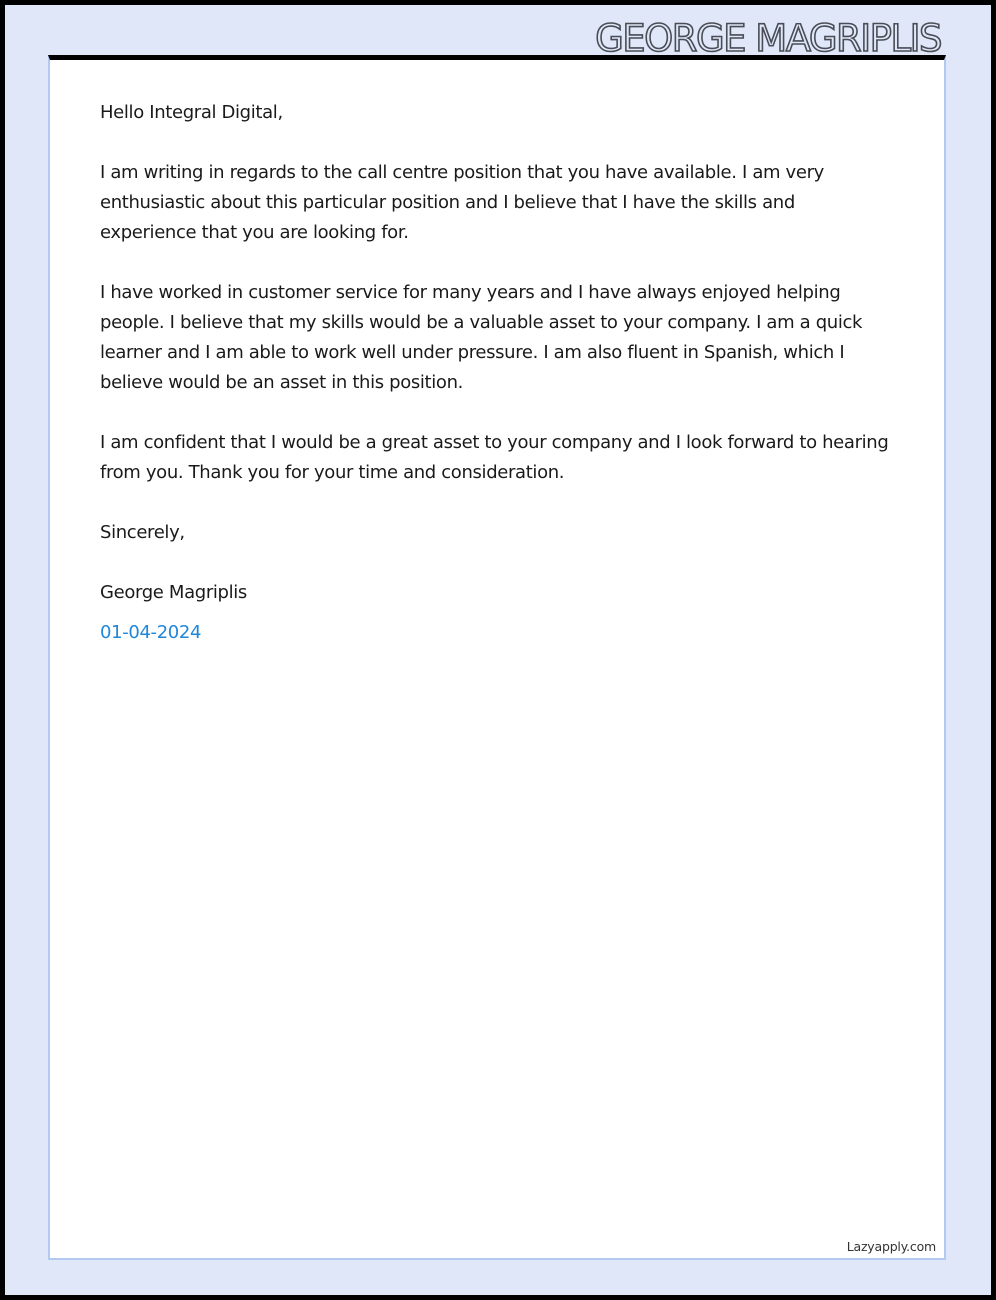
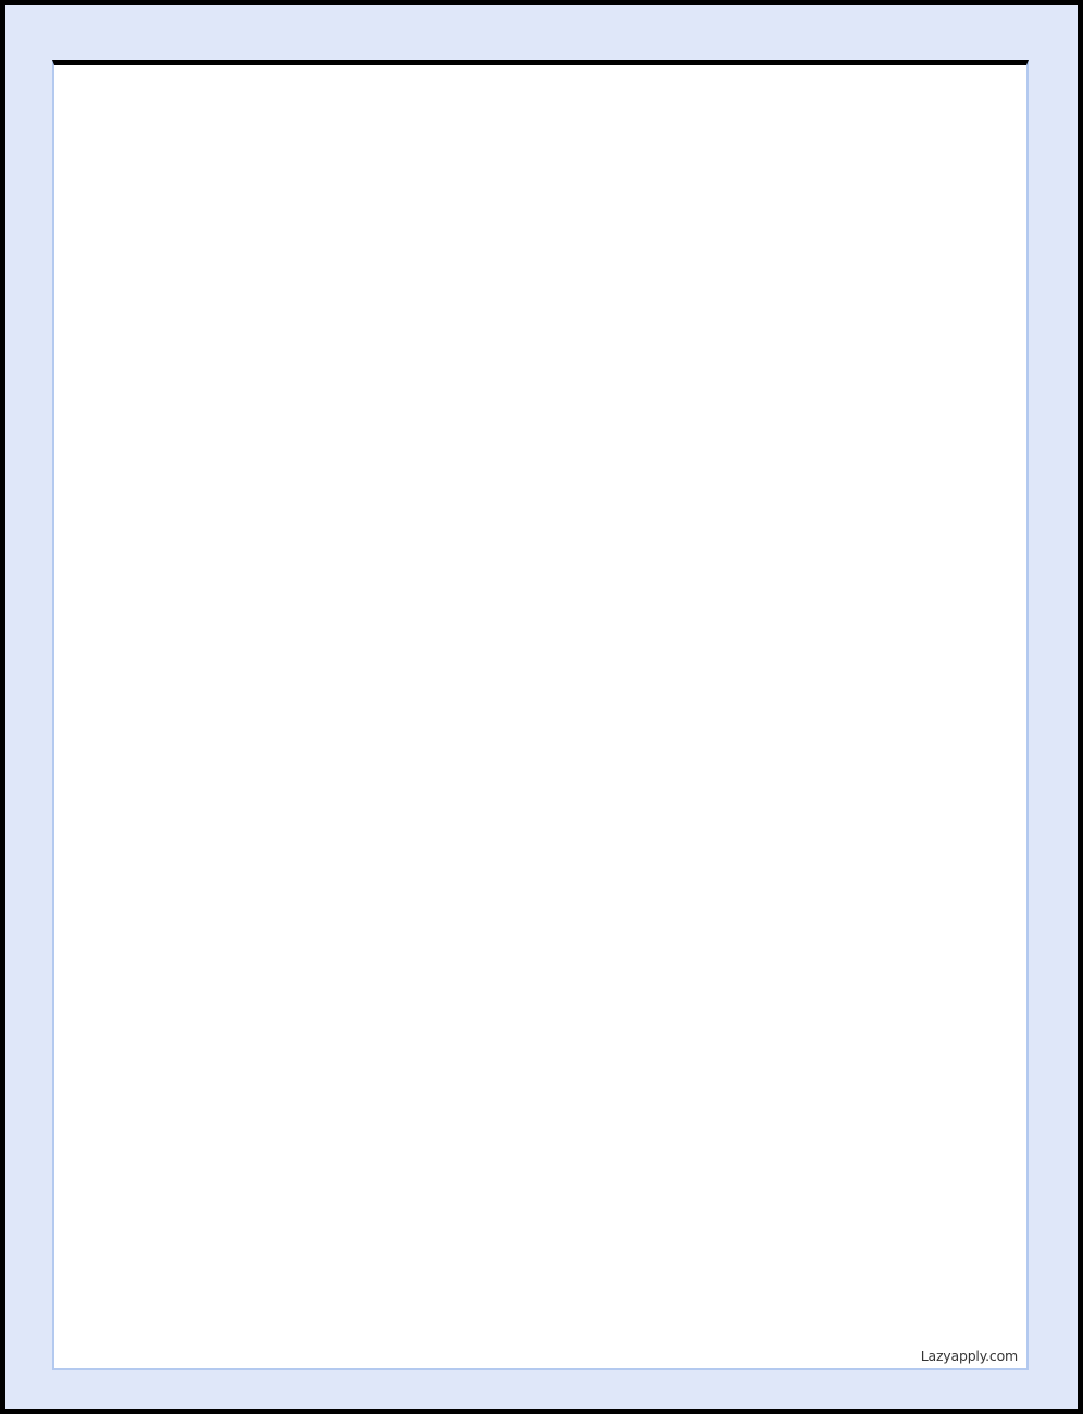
- GEORGE MAGRIPLIS
- Hello Integral Digital,
- I am writing in regards to the call centre position that you have available. I am very enthusiastic about this particular position and I believe that I have the skills and experience that you are looking for.
- I have worked in customer service for many years and I have always enjoyed helping people. I believe that my skills would be a valuable asset to your company. I am a quick learner and I am able to work well under pressure. I am also fluent in Spanish, which I believe would be an asset in this position.
- I am confident that I would be a great asset to your company and I look forward to hearing from you. Thank you for your time and consideration.
- Sincerely,
- George Magriplis
- 01-04-2024
  Lazyapply.com
